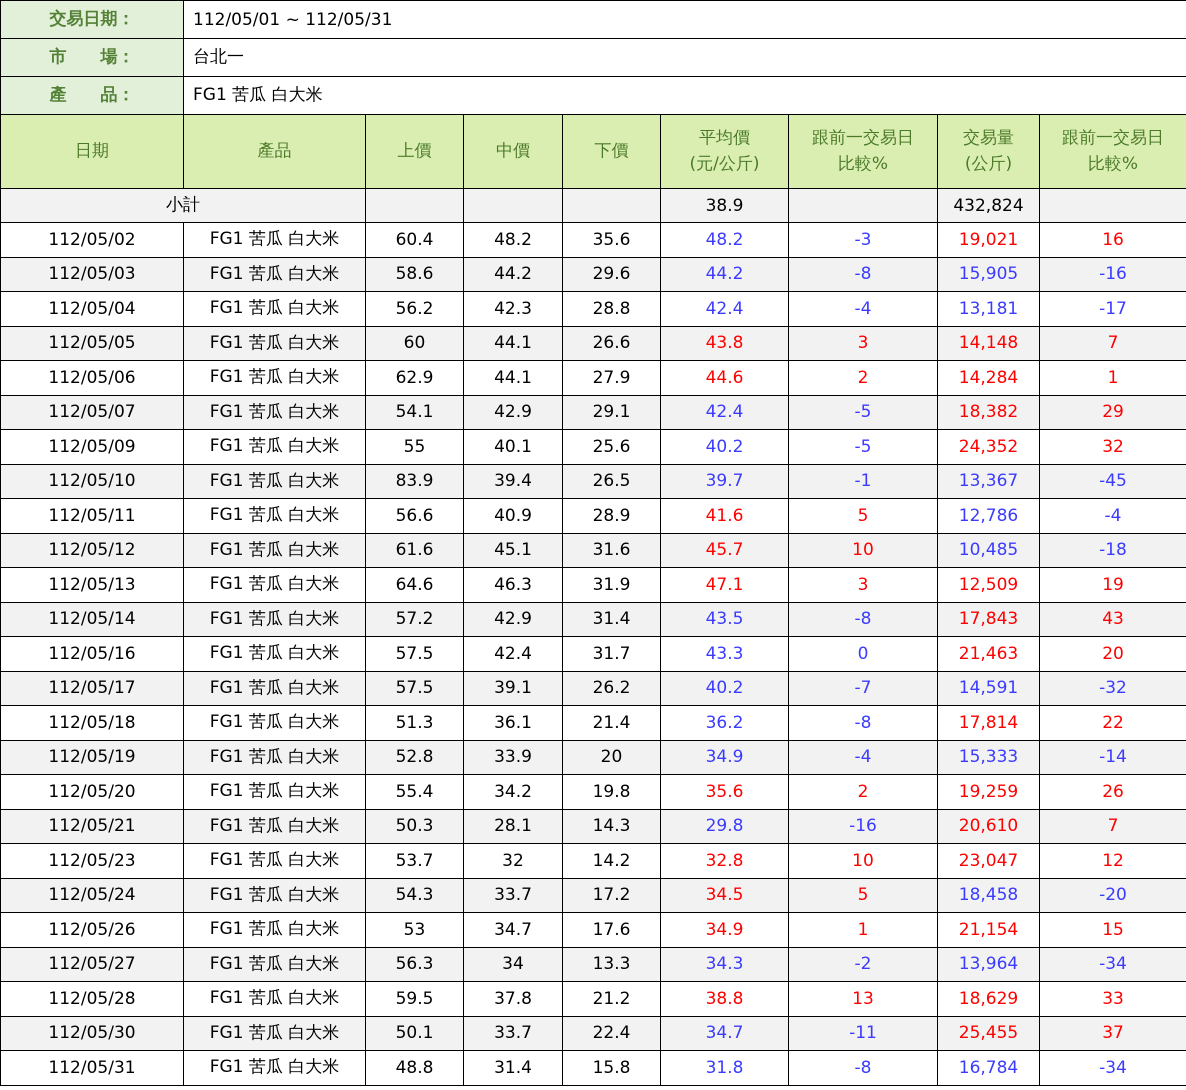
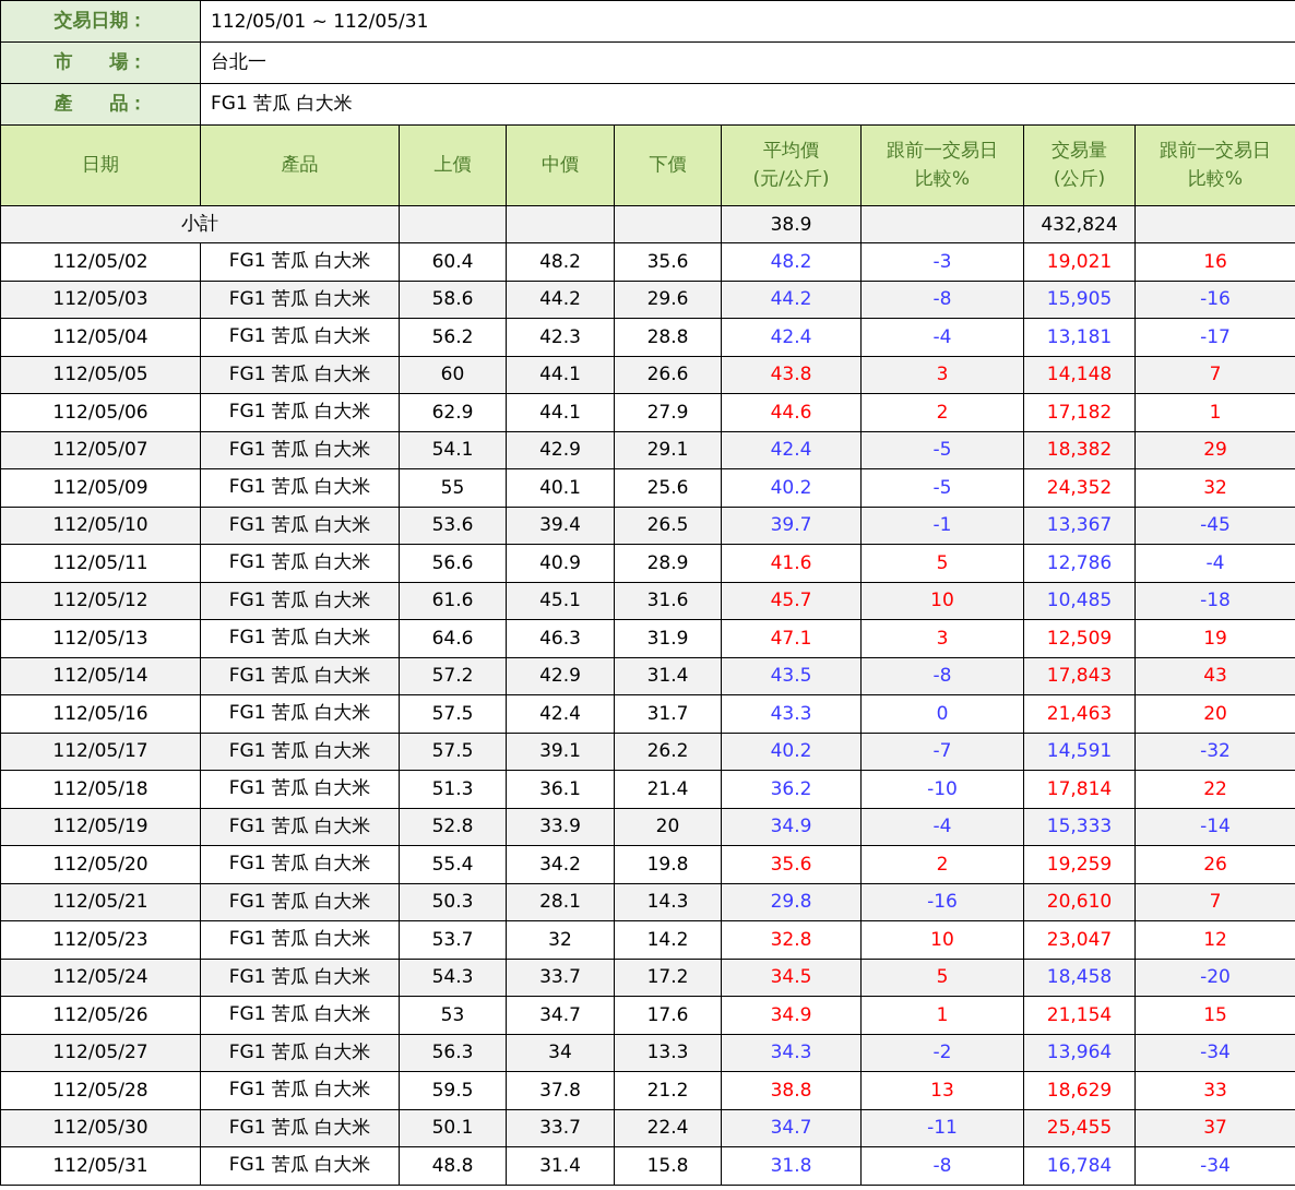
  交易日期：	112/05/01 ~ 112/05/31
  市 場：	台北一
  產 品：	FG1 苦瓜 白大米
  日期	產品	上價	中價	下價	平均價 (元/公斤)	跟前一交易日 比較%	交易量 (公斤)	跟前一交易日 比較%
  小計				38.9		432,824
  112/05/02	FG1 苦瓜 白大米	60.4	48.2	35.6	48.2	-3	19,021	16
  112/05/03	FG1 苦瓜 白大米	58.6	44.2	29.6	44.2	-8	15,905	-16
  112/05/04	FG1 苦瓜 白大米	56.2	42.3	28.8	42.4	-4	13,181	-17
  112/05/05	FG1 苦瓜 白大米	60	44.1	26.6	43.8	3	14,148	7
- 112/05/06	FG1 苦瓜 白大米	62.9	44.1	27.9	44.6	2	14,284	1
+ 112/05/06	FG1 苦瓜 白大米	62.9	44.1	27.9	44.6	2	17,182	1
  112/05/07	FG1 苦瓜 白大米	54.1	42.9	29.1	42.4	-5	18,382	29
  112/05/09	FG1 苦瓜 白大米	55	40.1	25.6	40.2	-5	24,352	32
- 112/05/10	FG1 苦瓜 白大米	83.9	39.4	26.5	39.7	-1	13,367	-45
+ 112/05/10	FG1 苦瓜 白大米	53.6	39.4	26.5	39.7	-1	13,367	-45
  112/05/11	FG1 苦瓜 白大米	56.6	40.9	28.9	41.6	5	12,786	-4
  112/05/12	FG1 苦瓜 白大米	61.6	45.1	31.6	45.7	10	10,485	-18
  112/05/13	FG1 苦瓜 白大米	64.6	46.3	31.9	47.1	3	12,509	19
  112/05/14	FG1 苦瓜 白大米	57.2	42.9	31.4	43.5	-8	17,843	43
  112/05/16	FG1 苦瓜 白大米	57.5	42.4	31.7	43.3	0	21,463	20
  112/05/17	FG1 苦瓜 白大米	57.5	39.1	26.2	40.2	-7	14,591	-32
- 112/05/18	FG1 苦瓜 白大米	51.3	36.1	21.4	36.2	-8	17,814	22
+ 112/05/18	FG1 苦瓜 白大米	51.3	36.1	21.4	36.2	-10	17,814	22
  112/05/19	FG1 苦瓜 白大米	52.8	33.9	20	34.9	-4	15,333	-14
  112/05/20	FG1 苦瓜 白大米	55.4	34.2	19.8	35.6	2	19,259	26
  112/05/21	FG1 苦瓜 白大米	50.3	28.1	14.3	29.8	-16	20,610	7
  112/05/23	FG1 苦瓜 白大米	53.7	32	14.2	32.8	10	23,047	12
  112/05/24	FG1 苦瓜 白大米	54.3	33.7	17.2	34.5	5	18,458	-20
  112/05/26	FG1 苦瓜 白大米	53	34.7	17.6	34.9	1	21,154	15
  112/05/27	FG1 苦瓜 白大米	56.3	34	13.3	34.3	-2	13,964	-34
  112/05/28	FG1 苦瓜 白大米	59.5	37.8	21.2	38.8	13	18,629	33
  112/05/30	FG1 苦瓜 白大米	50.1	33.7	22.4	34.7	-11	25,455	37
  112/05/31	FG1 苦瓜 白大米	48.8	31.4	15.8	31.8	-8	16,784	-34
